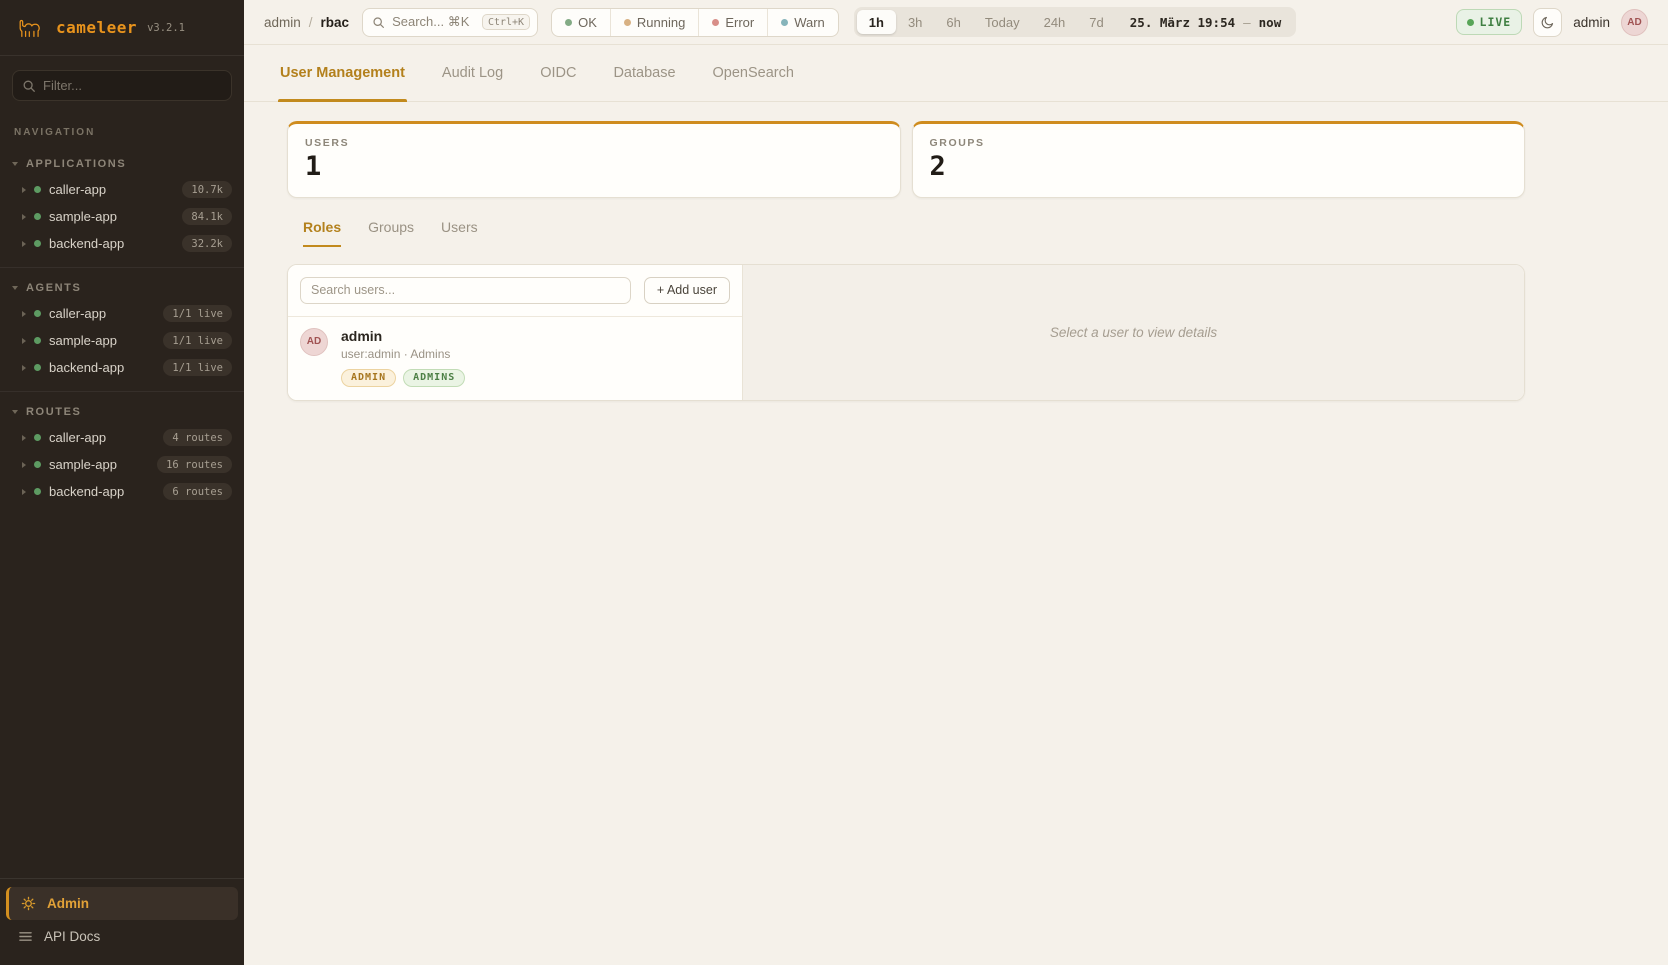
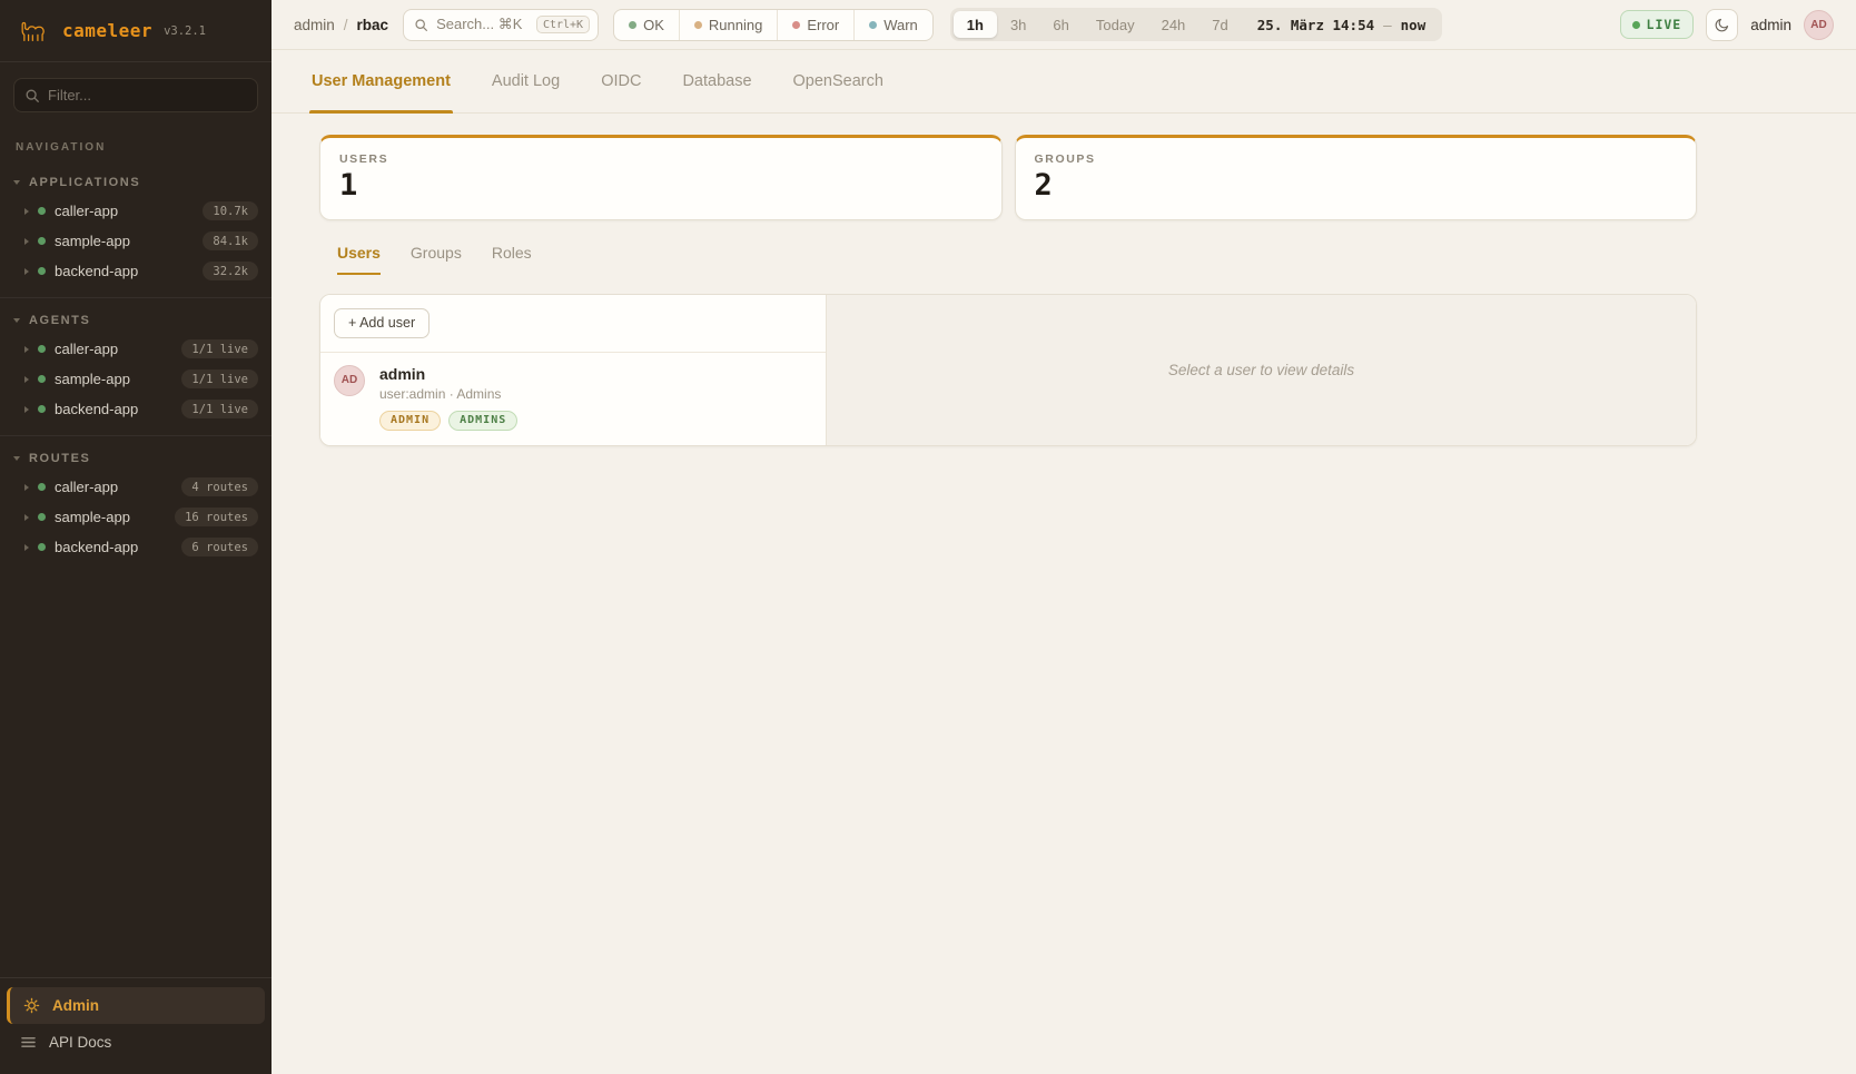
  cameleer
  v3.2.1
  Filter...
  NAVIGATION
  APPLICATIONS
  caller-app
  10.7k
  sample-app
  84.1k
  backend-app
  32.2k
  AGENTS
  caller-app
  1/1 live
  sample-app
  1/1 live
  backend-app
  1/1 live
  ROUTES
  caller-app
  4 routes
  sample-app
  16 routes
  backend-app
  6 routes
  Admin
  API Docs
  admin
  /
  rbac
  Search... ⌘K
  Ctrl+K
  OK
  Running
  Error
  Warn
  1h
  3h
  6h
  Today
  24h
  7d
- 25. März 19:54
+ 25. März 14:54
  —
  now
  LIVE
  admin
  AD
  User Management
  Audit Log
  OIDC
  Database
  OpenSearch
  USERS
  1
  GROUPS
  2
- Roles
+ Users
  Groups
- Users
+ Roles
- Search users...
  + Add user
  AD
  admin
  user:admin · Admins
  ADMIN
  ADMINS
  Select a user to view details
